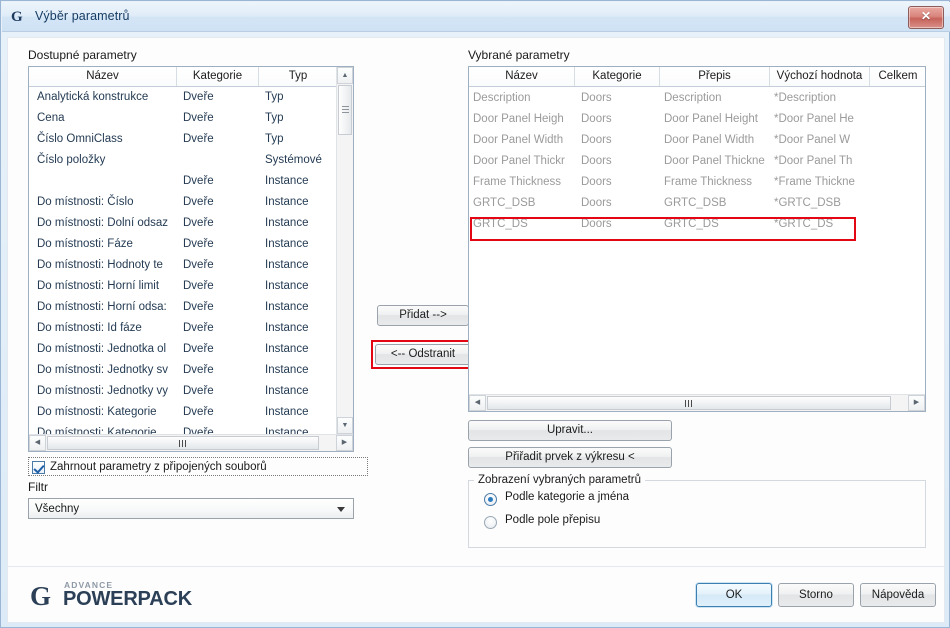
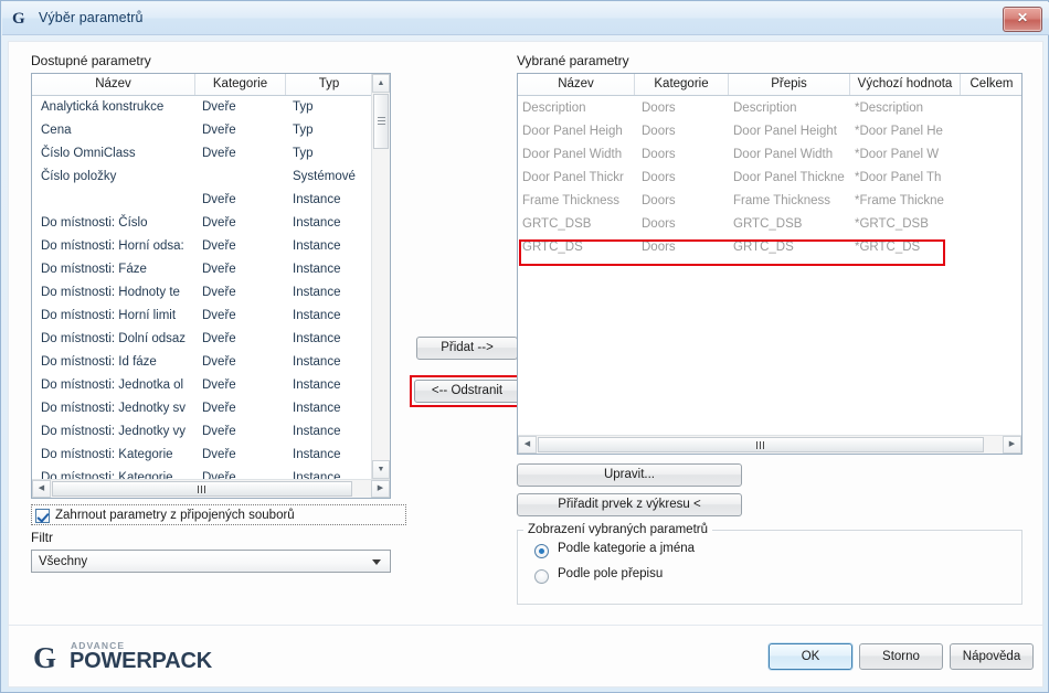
  G
  Výběr parametrů
  ✕
  Dostupné parametry
  Název
  Kategorie
  Typ
  Analytická konstrukce
  Dveře
  Typ
  Cena
  Dveře
  Typ
  Číslo OmniClass
  Dveře
  Typ
  Číslo položky
  Systémové
  Dveře
  Instance
  Do místnosti: Číslo
  Dveře
  Instance
- Do místnosti: Dolní odsaz
+ Do místnosti: Horní odsa:
  Dveře
  Instance
  Do místnosti: Fáze
  Dveře
  Instance
  Do místnosti: Hodnoty te
  Dveře
  Instance
  Do místnosti: Horní limit
  Dveře
  Instance
- Do místnosti: Horní odsa:
+ Do místnosti: Dolní odsaz
  Dveře
  Instance
  Do místnosti: Id fáze
  Dveře
  Instance
  Do místnosti: Jednotka ol
  Dveře
  Instance
  Do místnosti: Jednotky sv
  Dveře
  Instance
  Do místnosti: Jednotky vy
  Dveře
  Instance
  Do místnosti: Kategorie
  Dveře
  Instance
  Do místnosti: Kategorie
  Dveře
  Instance
  Zahrnout parametry z připojených souborů
  Filtr
  Všechny
  Přidat -->
  <-- Odstranit
  Vybrané parametry
  Název
  Kategorie
  Přepis
  Výchozí hodnota
  Celkem
  Description
  Doors
  Description
  *Description
  Door Panel Heigh
  Doors
  Door Panel Height
  *Door Panel He
  Door Panel Width
  Doors
  Door Panel Width
  *Door Panel W
  Door Panel Thickr
  Doors
  Door Panel Thickne
  *Door Panel Th
  Frame Thickness
  Doors
  Frame Thickness
  *Frame Thickne
  GRTC_DSB
  Doors
  GRTC_DSB
  *GRTC_DSB
  GRTC_DS
  Doors
  GRTC_DS
  *GRTC_DS
  Upravit...
  Přiřadit prvek z výkresu <
  Zobrazení vybraných parametrů
  Podle kategorie a jména
  Podle pole přepisu
  G
  ADVANCE
  POWERPACK
  OK
  Storno
  Nápověda
